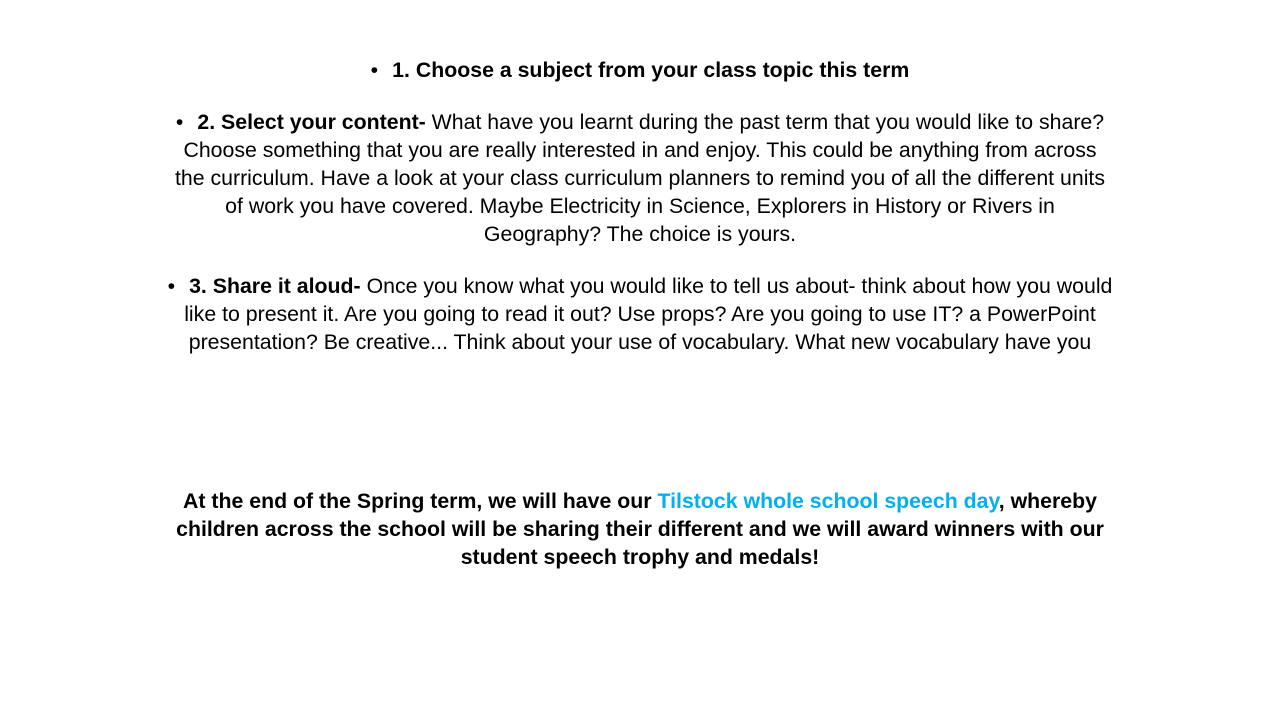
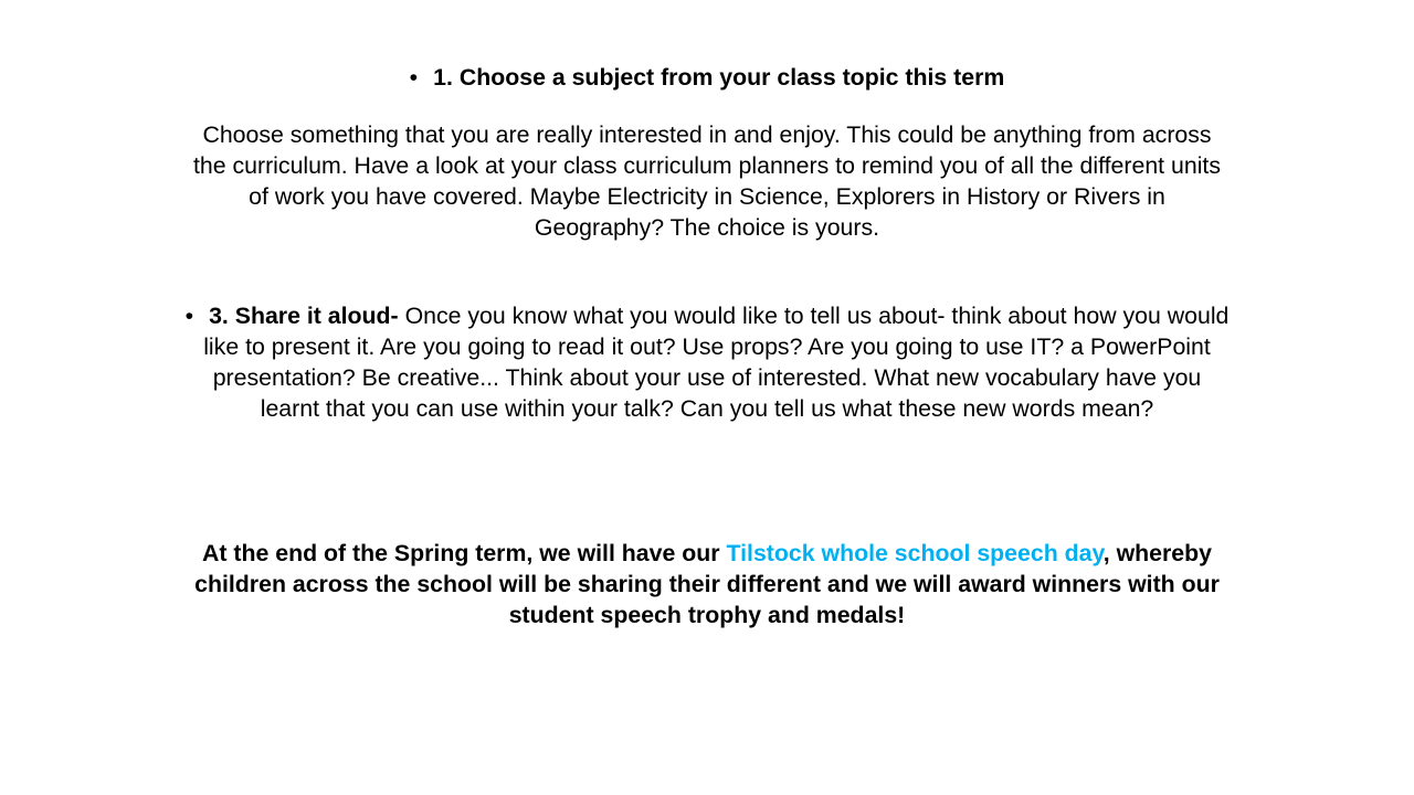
  • 1. Choose a subject from your class topic this term
- • 2. Select your content- What have you learnt during the past term that you would like to share?
  Choose something that you are really interested in and enjoy. This could be anything from across
  the curriculum. Have a look at your class curriculum planners to remind you of all the different units
  of work you have covered. Maybe Electricity in Science, Explorers in History or Rivers in
  Geography? The choice is yours.
  • 3. Share it aloud- Once you know what you would like to tell us about- think about how you would
  like to present it. Are you going to read it out? Use props? Are you going to use IT? a PowerPoint
- presentation? Be creative... Think about your use of vocabulary. What new vocabulary have you
+ presentation? Be creative... Think about your use of interested. What new vocabulary have you
+ learnt that you can use within your talk? Can you tell us what these new words mean?
  At the end of the Spring term, we will have our Tilstock whole school speech day, whereby
  children across the school will be sharing their different and we will award winners with our
  student speech trophy and medals!
